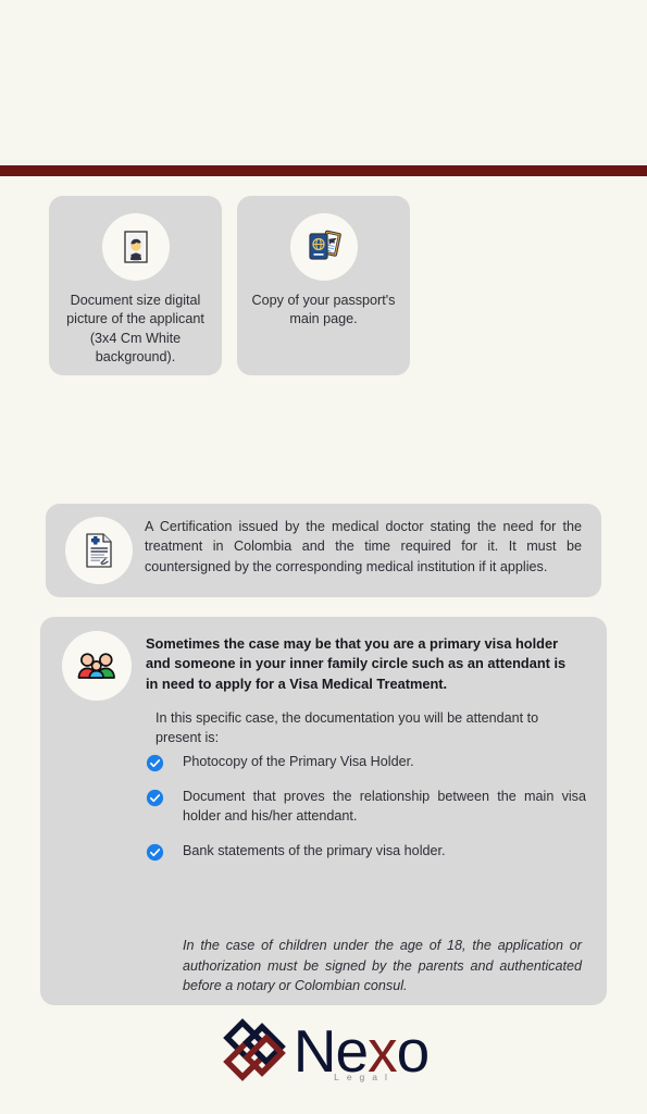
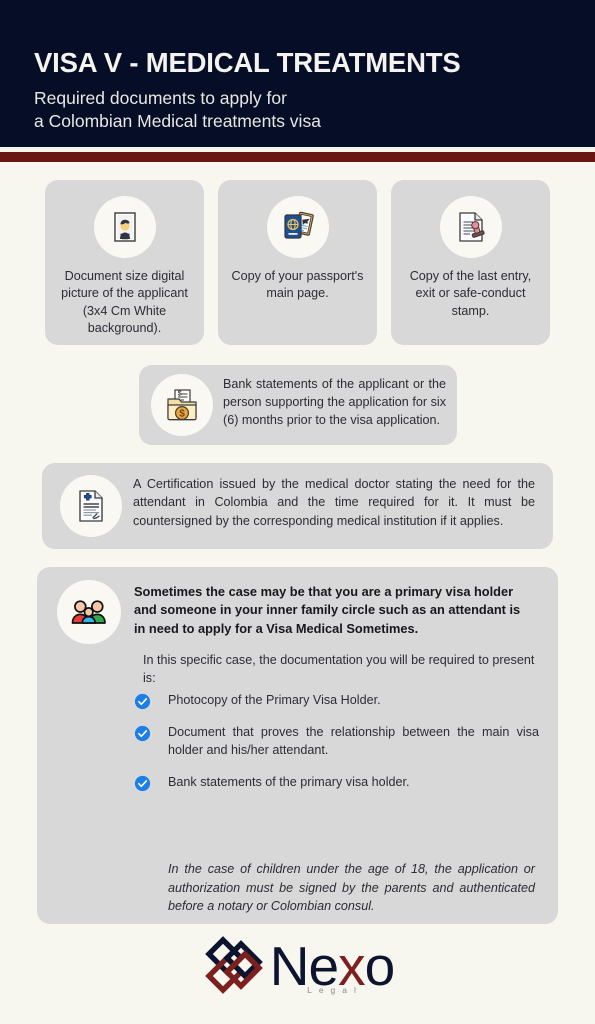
+ VISA V - MEDICAL TREATMENTS
+ Required documents to apply for
+ a Colombian Medical treatments visa
  Document size digital picture of the applicant (3x4 Cm White background).
  Copy of your passport's main page.
+ Copy of the last entry, exit or safe-conduct stamp.
+ $
+ Bank statements of the applicant or the person supporting the application for six (6) months prior to the visa application.
- A Certification issued by the medical doctor stating the need for the treatment in Colombia and the time required for it. It must be countersigned by the corresponding medical institution if it applies.
+ A Certification issued by the medical doctor stating the need for the attendant in Colombia and the time required for it. It must be countersigned by the corresponding medical institution if it applies.
- Sometimes the case may be that you are a primary visa holder and someone in your inner family circle such as an attendant is in need to apply for a Visa Medical Treatment.
+ Sometimes the case may be that you are a primary visa holder and someone in your inner family circle such as an attendant is in need to apply for a Visa Medical Sometimes.
- In this specific case, the documentation you will be attendant to present is:
+ In this specific case, the documentation you will be required to present is:
  Photocopy of the Primary Visa Holder.
  Document that proves the relationship between the main visa holder and his/her attendant.
  Bank statements of the primary visa holder.
  In the case of children under the age of 18, the application or authorization must be signed by the parents and authenticated before a notary or Colombian consul.
  Nexo
  Legal
